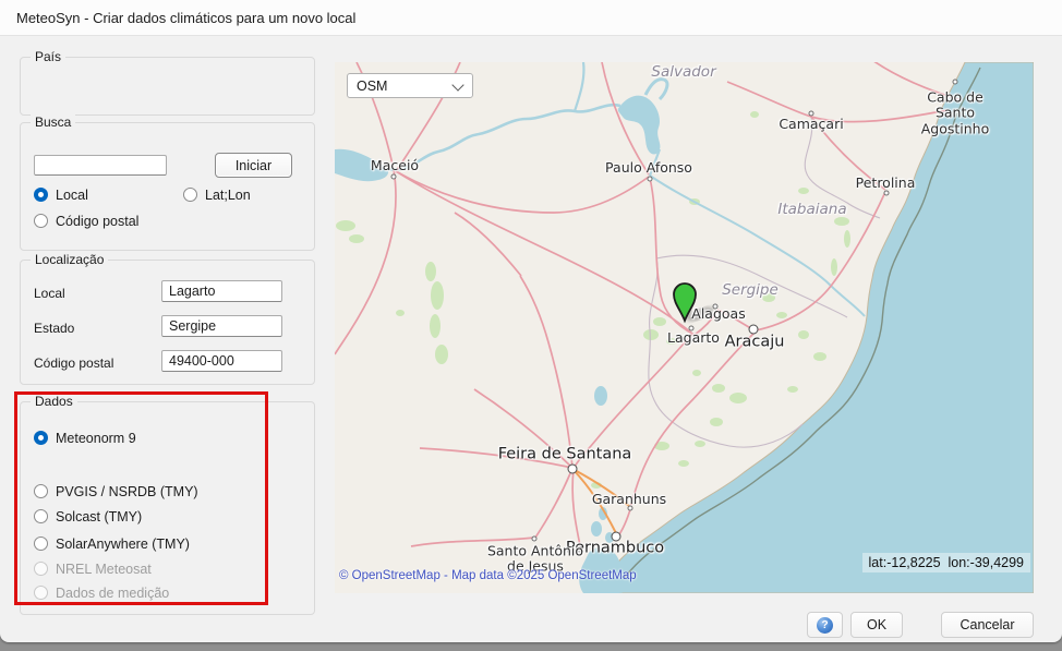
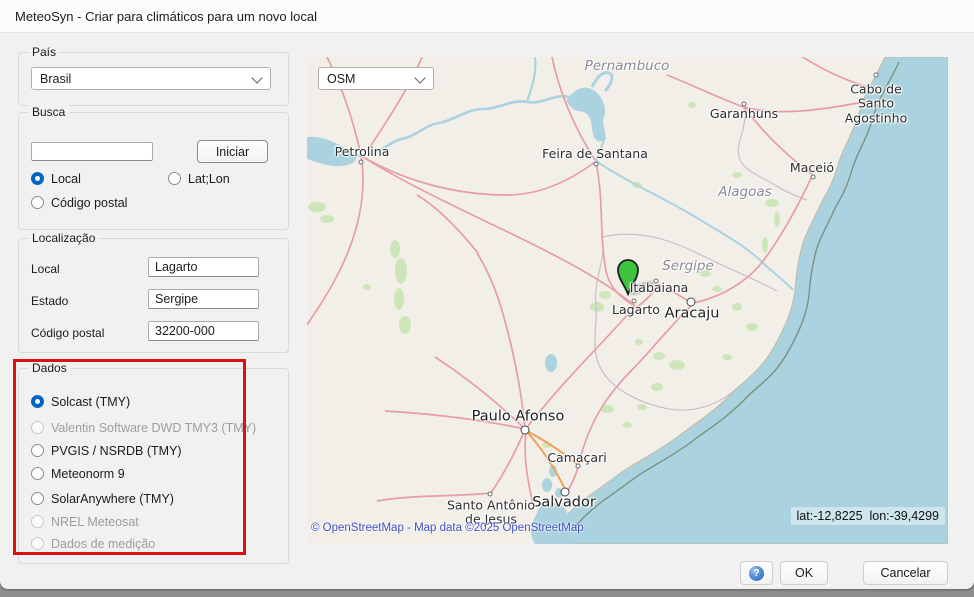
- MeteoSyn - Criar dados climáticos para um novo local
+ MeteoSyn - Criar para climáticos para um novo local
  País
+ Brasil
  Busca
  Iniciar
  Local
  Lat;Lon
  Código postal
  Localização
  Local
  Lagarto
  Estado
  Sergipe
  Código postal
- 49400-000
+ 32200-000
  Dados
- Meteonorm 9
+ Solcast (TMY)
+ Valentin Software DWD TMY3 (TMY)
  PVGIS / NSRDB (TMY)
- Solcast (TMY)
+ Meteonorm 9
  SolarAnywhere (TMY)
  NREL Meteosat
  Dados de medição
- Salvador
+ Pernambuco
  Cabo de
  Santo Agostinho
- Maceió
+ Petrolina
- Paulo Afonso
+ Feira de Santana
- Camaçari
+ Garanhuns
- Petrolina
+ Maceió
- Itabaiana
+ Alagoas
  Sergipe
- Alagoas
+ Itabaiana
  Lagarto
  Aracaju
- Feira de Santana
+ Paulo Afonso
- Garanhuns
+ Camaçari
- Pernambuco
+ Salvador
  Santo Antônio
  de Jesus
  OSM
  © OpenStreetMap - Map data ©2025 OpenStreetMap
  lat:-12,8225 lon:-39,4299
  ?
  OK
  Cancelar
